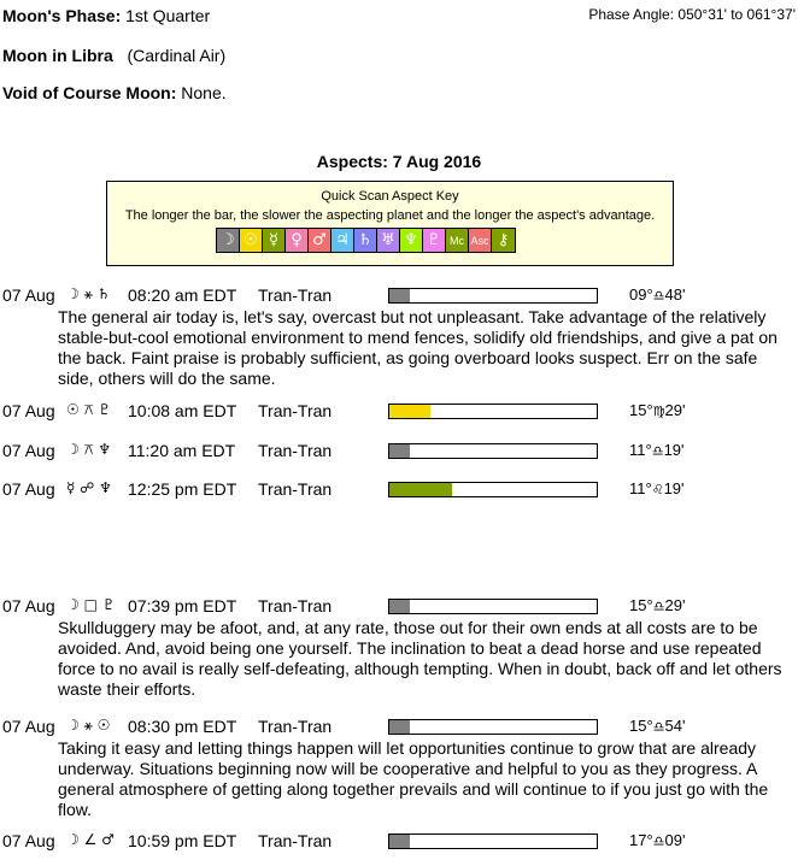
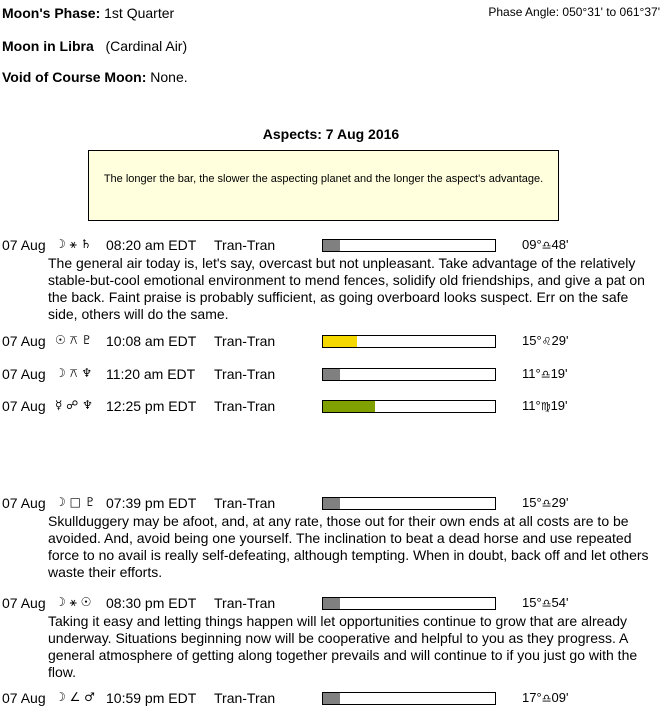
  Moon's Phase: 1st Quarter
  Phase Angle: 050°31' to 061°37'
  Moon in Libra (Cardinal Air)
  Void of Course Moon: None.
  Aspects: 7 Aug 2016
- Quick Scan Aspect Key
  The longer the bar, the slower the aspecting planet and the longer the aspect's advantage.
- ☽
- ☉
- ☿
- ♀
- ♂
- ♃
- ♄
- ♅
- ♆
- ♇
- Mc
- Asc
- ⚷
  07 Aug
  ☽ ⚹ ♄
  08:20 am EDT
  Tran-Tran
  09°♎48'
  The general air today is, let's say, overcast but not unpleasant. Take advantage of the relatively stable-but-cool emotional environment to mend fences, solidify old friendships, and give a pat on the back. Faint praise is probably sufficient, as going overboard looks suspect. Err on the safe side, others will do the same.
  07 Aug
  ☉ ⚻ ♇
  10:08 am EDT
  Tran-Tran
- 15°♍29'
+ 15°♌29'
  07 Aug
  ☽ ⚻ ♆
  11:20 am EDT
  Tran-Tran
  11°♎19'
  07 Aug
  ☿ ☍ ♆
  12:25 pm EDT
  Tran-Tran
- 11°♌19'
+ 11°♍19'
  07 Aug
  ☽ □ ♇
  07:39 pm EDT
  Tran-Tran
  15°♎29'
  Skullduggery may be afoot, and, at any rate, those out for their own ends at all costs are to be avoided. And, avoid being one yourself. The inclination to beat a dead horse and use repeated force to no avail is really self-defeating, although tempting. When in doubt, back off and let others waste their efforts.
  07 Aug
  ☽ ⚹ ☉
  08:30 pm EDT
  Tran-Tran
  15°♎54'
  Taking it easy and letting things happen will let opportunities continue to grow that are already underway. Situations beginning now will be cooperative and helpful to you as they progress. A general atmosphere of getting along together prevails and will continue to if you just go with the flow.
  07 Aug
  ☽ ∠ ♂
  10:59 pm EDT
  Tran-Tran
  17°♎09'
